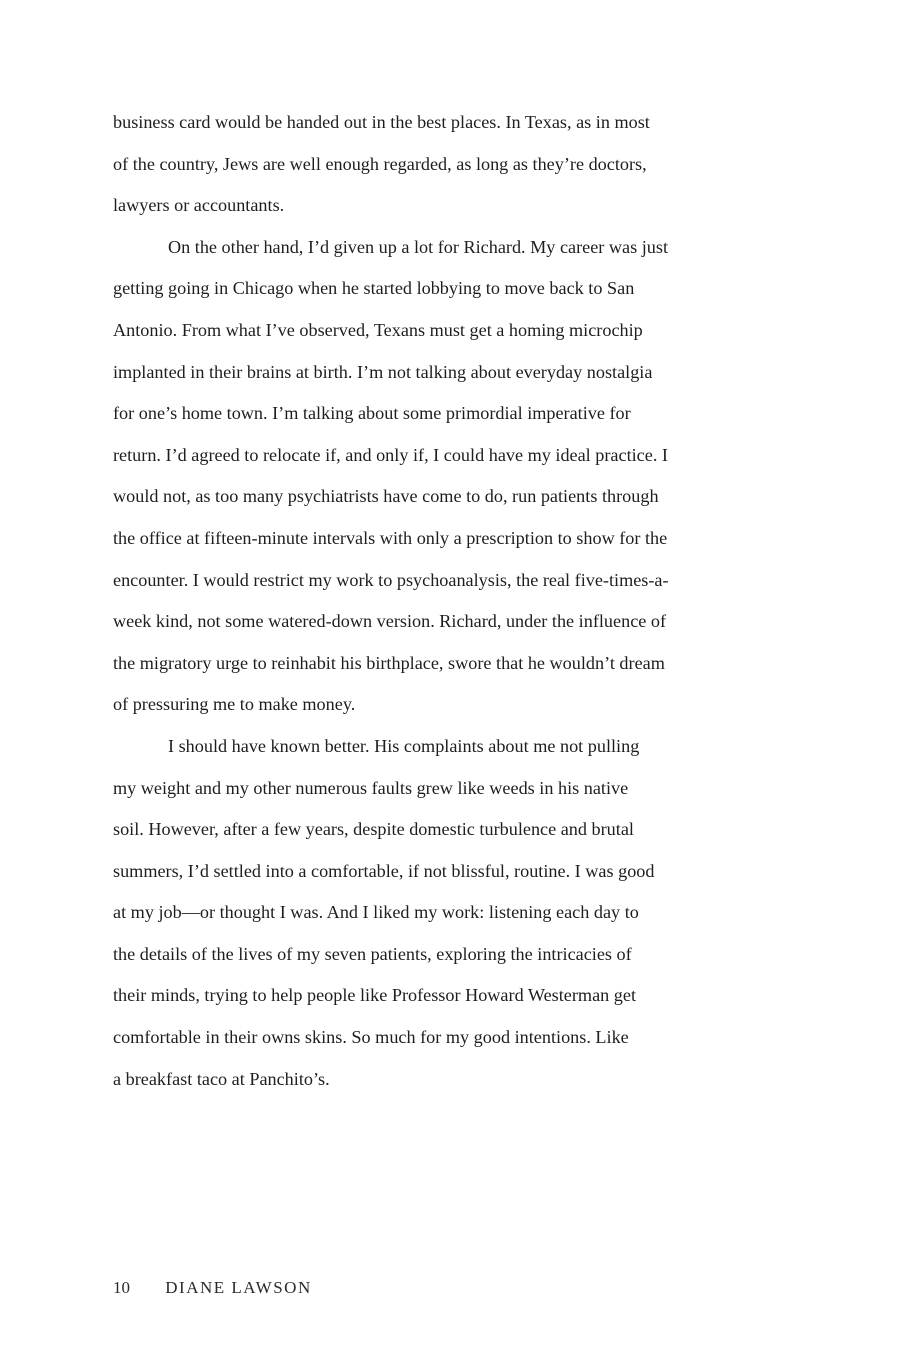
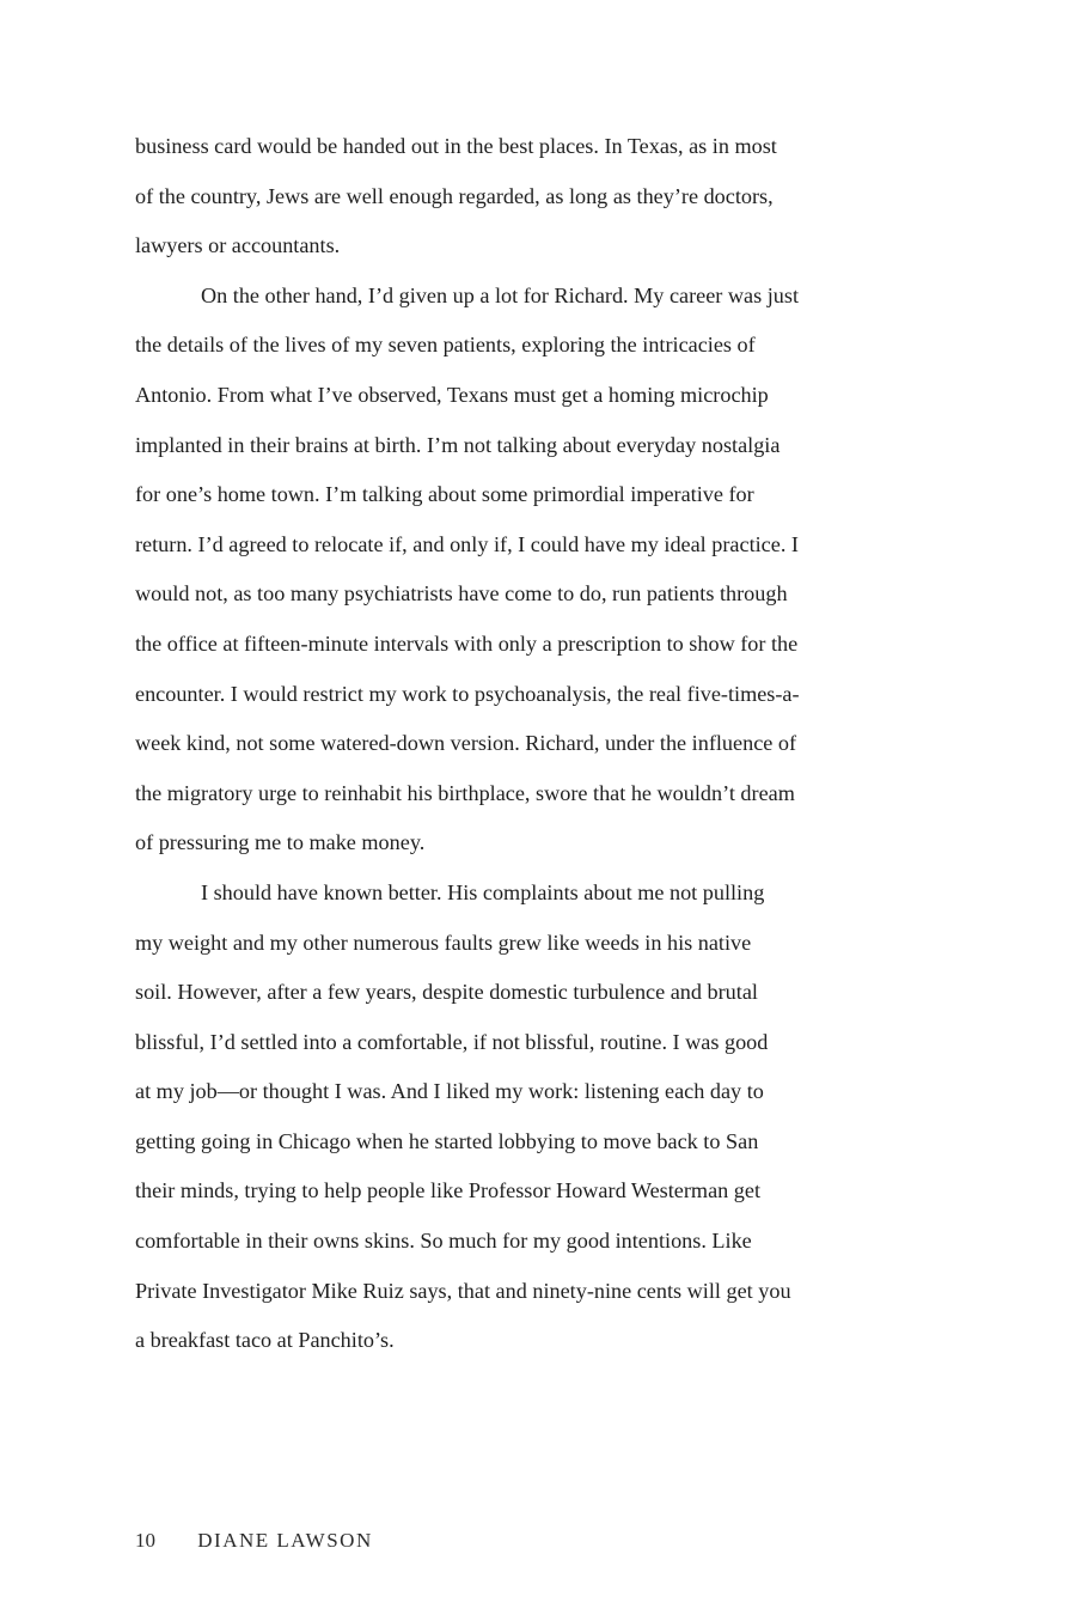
  business card would be handed out in the best places. In Texas, as in most
  of the country, Jews are well enough regarded, as long as they’re doctors,
  lawyers or accountants.
  On the other hand, I’d given up a lot for Richard. My career was just
- getting going in Chicago when he started lobbying to move back to San
+ the details of the lives of my seven patients, exploring the intricacies of
  Antonio. From what I’ve observed, Texans must get a homing microchip
  implanted in their brains at birth. I’m not talking about everyday nostalgia
  for one’s home town. I’m talking about some primordial imperative for
  return. I’d agreed to relocate if, and only if, I could have my ideal practice. I
  would not, as too many psychiatrists have come to do, run patients through
  the office at fifteen-minute intervals with only a prescription to show for the
  encounter. I would restrict my work to psychoanalysis, the real five-times-a-
  week kind, not some watered-down version. Richard, under the influence of
  the migratory urge to reinhabit his birthplace, swore that he wouldn’t dream
  of pressuring me to make money.
  I should have known better. His complaints about me not pulling
  my weight and my other numerous faults grew like weeds in his native
  soil. However, after a few years, despite domestic turbulence and brutal
- summers, I’d settled into a comfortable, if not blissful, routine. I was good
+ blissful, I’d settled into a comfortable, if not blissful, routine. I was good
  at my job—or thought I was. And I liked my work: listening each day to
- the details of the lives of my seven patients, exploring the intricacies of
+ getting going in Chicago when he started lobbying to move back to San
  their minds, trying to help people like Professor Howard Westerman get
  comfortable in their owns skins. So much for my good intentions. Like
+ Private Investigator Mike Ruiz says, that and ninety-nine cents will get you
  a breakfast taco at Panchito’s.
  10 DIANE LAWSON
